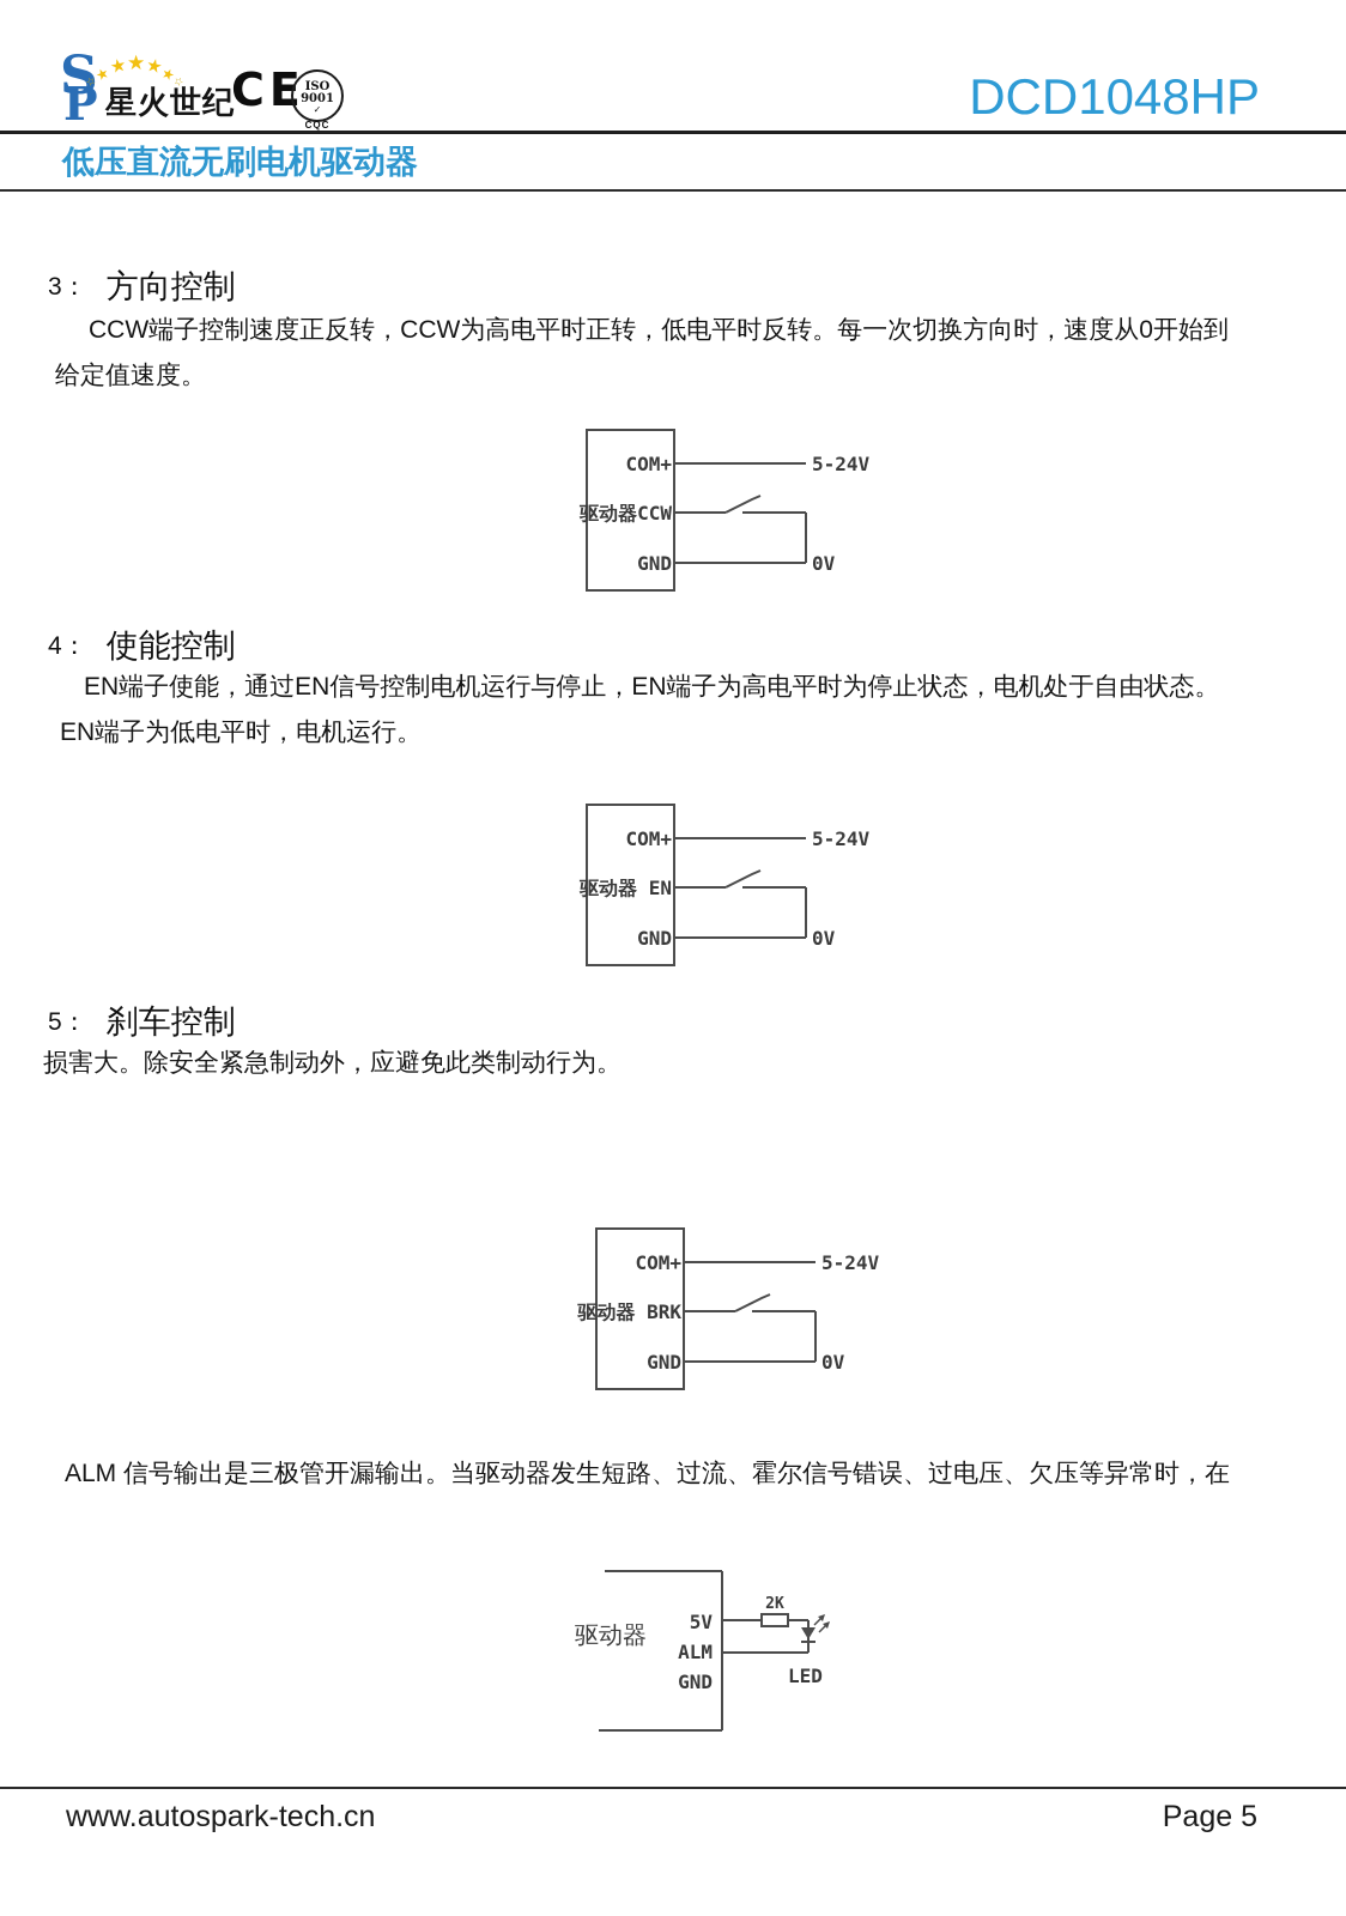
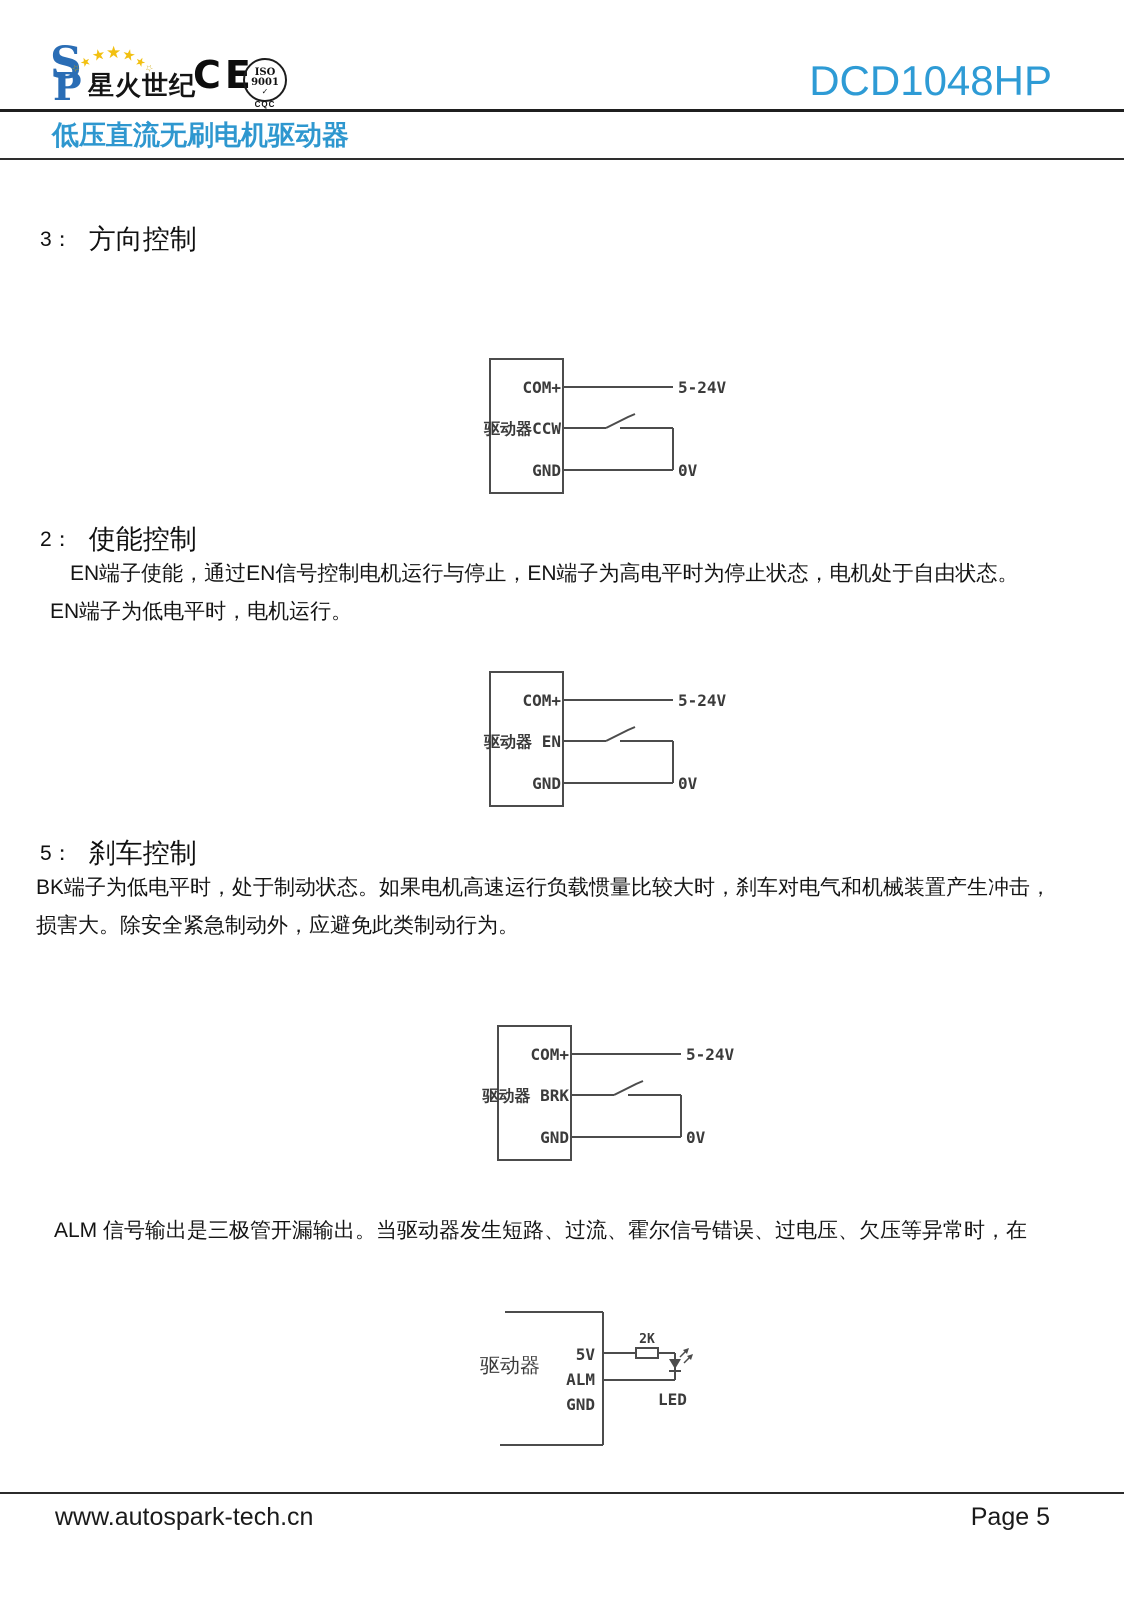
  S
  P
  ★
  星火世纪
  CE
  ISO
  9001
  ✓
  CQC
  DCD1048HP
  低压直流无刷电机驱动器
  3： 方向控制
- CCW端子控制速度正反转，CCW为高电平时正转，低电平时反转。每一次切换方向时，速度从0开始到
- 给定值速度。
  COM+
  驱动器CCW
  GND
  5-24V
  0V
- 4： 使能控制
+ 2： 使能控制
  EN端子使能，通过EN信号控制电机运行与停止，EN端子为高电平时为停止状态，电机处于自由状态。
  EN端子为低电平时，电机运行。
  COM+
  驱动器 EN
  GND
  5-24V
  0V
  5： 刹车控制
+ BK端子为低电平时，处于制动状态。如果电机高速运行负载惯量比较大时，刹车对电气和机械装置产生冲击，
  损害大。除安全紧急制动外，应避免此类制动行为。
  COM+
  驱动器 BRK
  GND
  5-24V
  0V
  ALM 信号输出是三极管开漏输出。当驱动器发生短路、过流、霍尔信号错误、过电压、欠压等异常时，在
  驱动器
  5V
  ALM
  GND
  2K
  LED
  www.autospark-tech.cn
  Page 5
